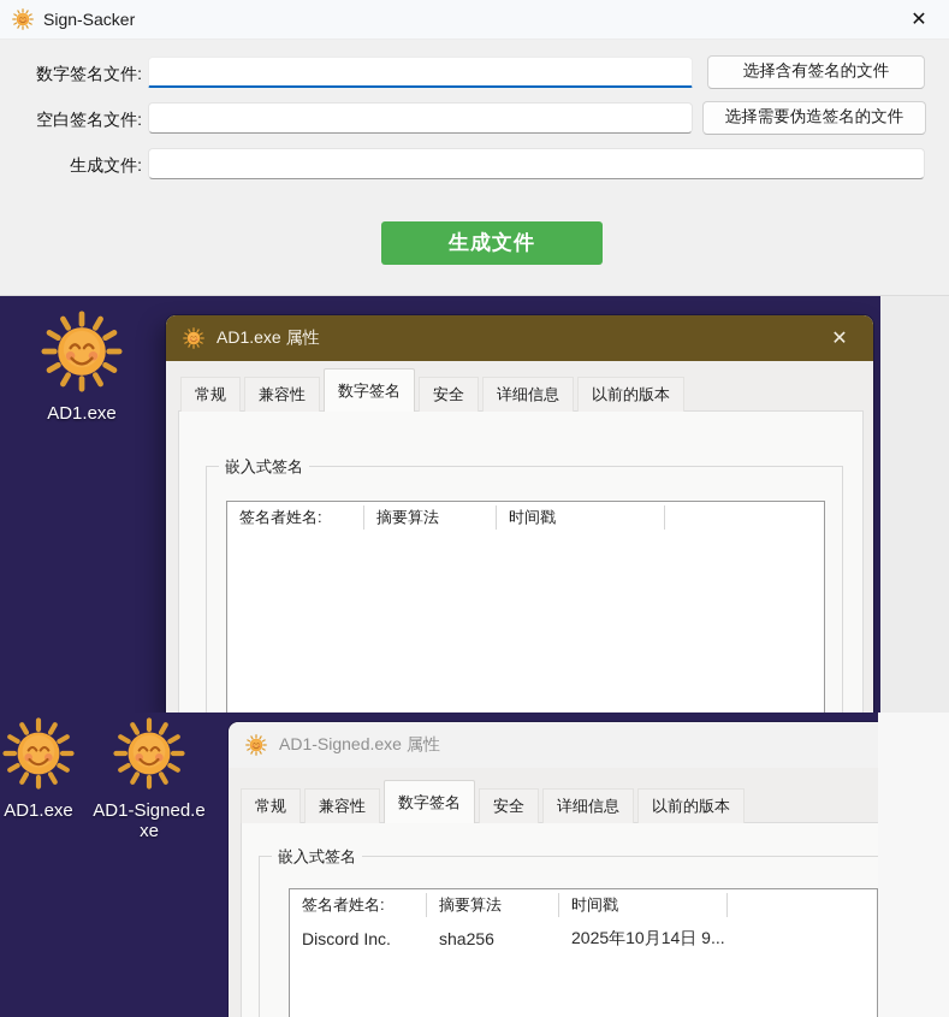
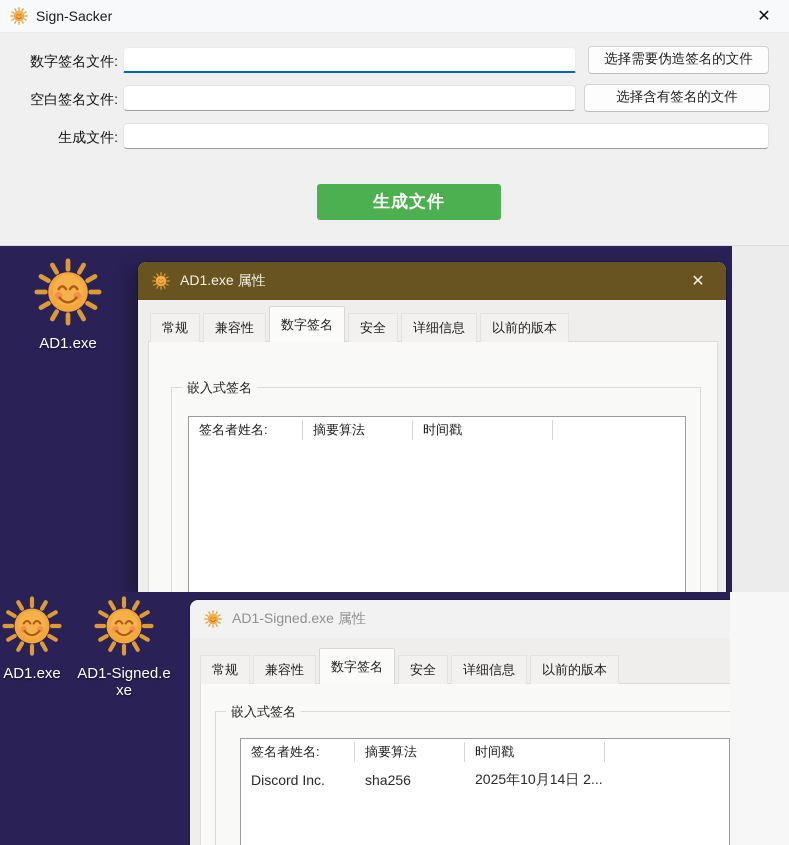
  Sign-Sacker
  ✕
  数字签名文件:
- 选择含有签名的文件
+ 选择需要伪造签名的文件
  空白签名文件:
- 选择需要伪造签名的文件
+ 选择含有签名的文件
  生成文件:
  生成文件
  AD1.exe
  AD1.exe 属性
  ✕
  常规
  兼容性
  数字签名
  安全
  详细信息
  以前的版本
  嵌入式签名
  签名者姓名:
  摘要算法
  时间戳
  AD1.exe
  AD1-Signed.exe
  AD1-Signed.exe 属性
  常规
  兼容性
  数字签名
  安全
  详细信息
  以前的版本
  嵌入式签名
  签名者姓名:
  摘要算法
  时间戳
  Discord Inc.
  sha256
- 2025年10月14日 9...
+ 2025年10月14日 2...
